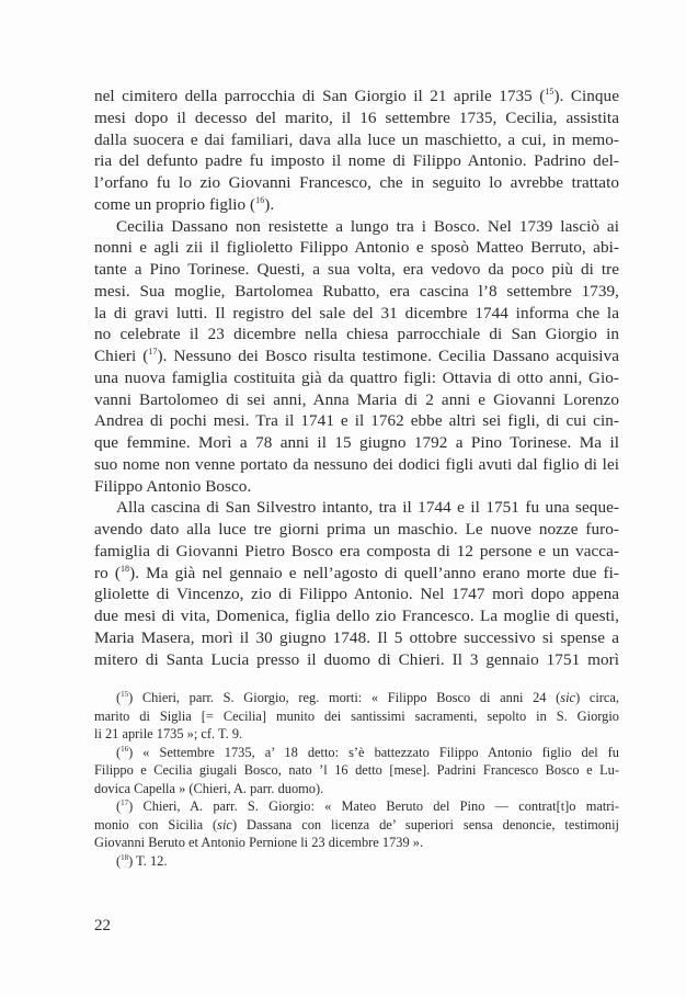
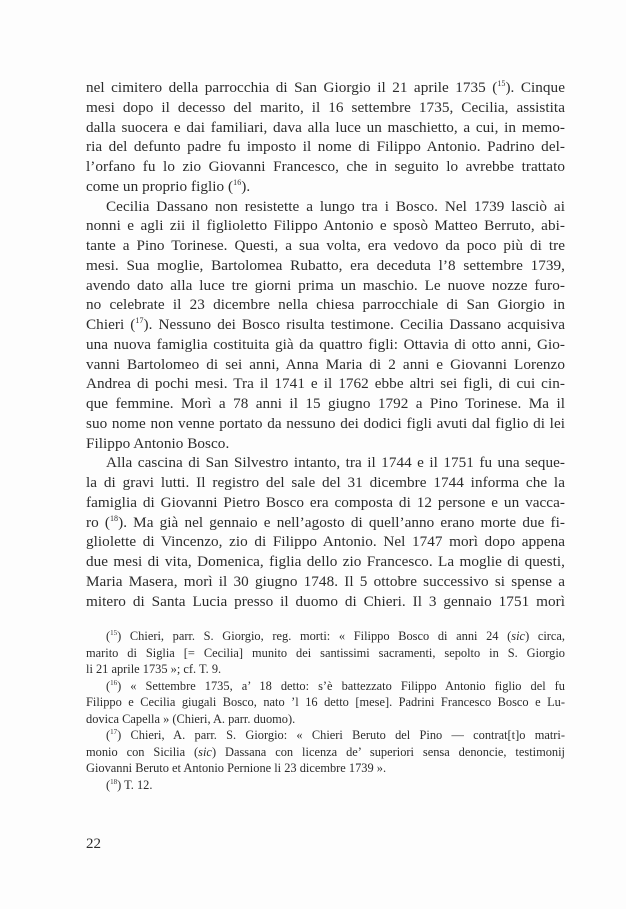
  nel cimitero della parrocchia di San Giorgio il 21 aprile 1735 (15). Cinque
  mesi dopo il decesso del marito, il 16 settembre 1735, Cecilia, assistita
  dalla suocera e dai familiari, dava alla luce un maschietto, a cui, in memo-
  ria del defunto padre fu imposto il nome di Filippo Antonio. Padrino del-
  l’orfano fu lo zio Giovanni Francesco, che in seguito lo avrebbe trattato
  come un proprio figlio (16).
  Cecilia Dassano non resistette a lungo tra i Bosco. Nel 1739 lasciò ai
  nonni e agli zii il figlioletto Filippo Antonio e sposò Matteo Berruto, abi-
  tante a Pino Torinese. Questi, a sua volta, era vedovo da poco più di tre
- mesi. Sua moglie, Bartolomea Rubatto, era cascina l’8 settembre 1739,
+ mesi. Sua moglie, Bartolomea Rubatto, era deceduta l’8 settembre 1739,
- la di gravi lutti. Il registro del sale del 31 dicembre 1744 informa che la
+ avendo dato alla luce tre giorni prima un maschio. Le nuove nozze furo-
  no celebrate il 23 dicembre nella chiesa parrocchiale di San Giorgio in
  Chieri (17). Nessuno dei Bosco risulta testimone. Cecilia Dassano acquisiva
  una nuova famiglia costituita già da quattro figli: Ottavia di otto anni, Gio-
  vanni Bartolomeo di sei anni, Anna Maria di 2 anni e Giovanni Lorenzo
  Andrea di pochi mesi. Tra il 1741 e il 1762 ebbe altri sei figli, di cui cin-
  que femmine. Morì a 78 anni il 15 giugno 1792 a Pino Torinese. Ma il
  suo nome non venne portato da nessuno dei dodici figli avuti dal figlio di lei
  Filippo Antonio Bosco.
  Alla cascina di San Silvestro intanto, tra il 1744 e il 1751 fu una seque-
- avendo dato alla luce tre giorni prima un maschio. Le nuove nozze furo-
+ la di gravi lutti. Il registro del sale del 31 dicembre 1744 informa che la
  famiglia di Giovanni Pietro Bosco era composta di 12 persone e un vacca-
  ro (18). Ma già nel gennaio e nell’agosto di quell’anno erano morte due fi-
  gliolette di Vincenzo, zio di Filippo Antonio. Nel 1747 morì dopo appena
  due mesi di vita, Domenica, figlia dello zio Francesco. La moglie di questi,
  Maria Masera, morì il 30 giugno 1748. Il 5 ottobre successivo si spense a
  mitero di Santa Lucia presso il duomo di Chieri. Il 3 gennaio 1751 morì
  (15) Chieri, parr. S. Giorgio, reg. morti: « Filippo Bosco di anni 24 (sic) circa,
  marito di Siglia [= Cecilia] munito dei santissimi sacramenti, sepolto in S. Giorgio
  li 21 aprile 1735 »; cf. T. 9.
  (16) « Settembre 1735, a’ 18 detto: s’è battezzato Filippo Antonio figlio del fu
  Filippo e Cecilia giugali Bosco, nato ’l 16 detto [mese]. Padrini Francesco Bosco e Lu-
  dovica Capella » (Chieri, A. parr. duomo).
- (17) Chieri, A. parr. S. Giorgio: « Mateo Beruto del Pino — contrat[t]o matri-
+ (17) Chieri, A. parr. S. Giorgio: « Chieri Beruto del Pino — contrat[t]o matri-
  monio con Sicilia (sic) Dassana con licenza de’ superiori sensa denoncie, testimonij
  Giovanni Beruto et Antonio Pernione li 23 dicembre 1739 ».
  (18) T. 12.
  22
